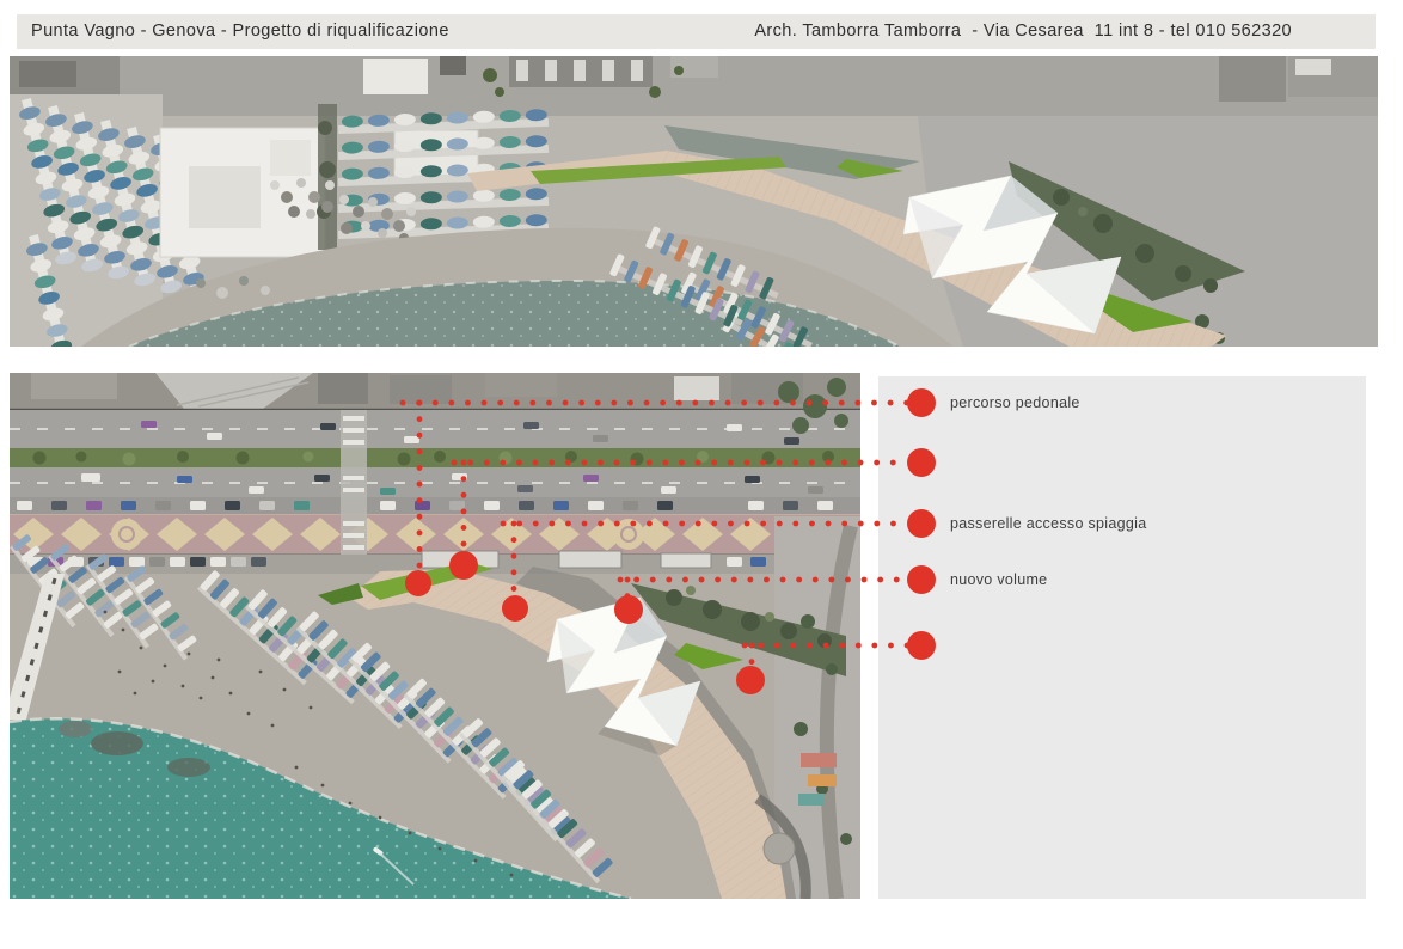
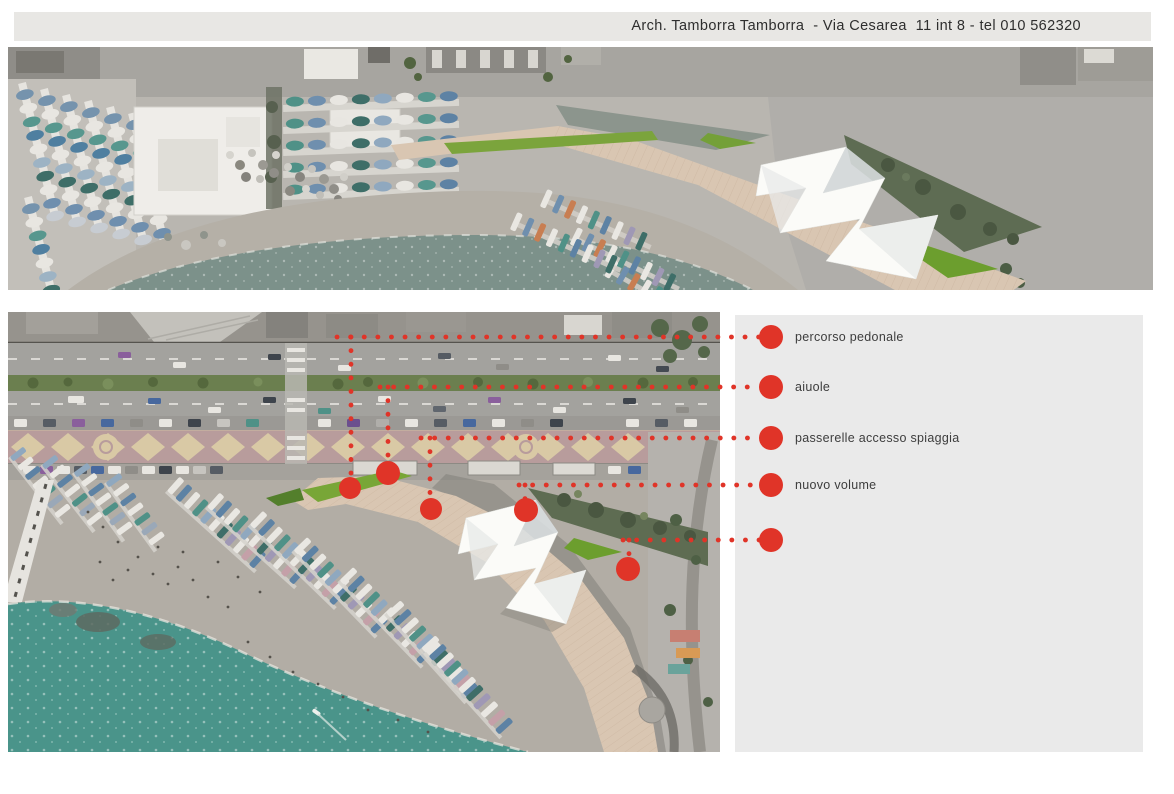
- Punta Vagno - Genova - Progetto di riqualificazione
  Arch. Tamborra Tamborra - Via Cesarea 11 int 8 - tel 010 562320
  percorso pedonale
+ aiuole
  passerelle accesso spiaggia
  nuovo volume
